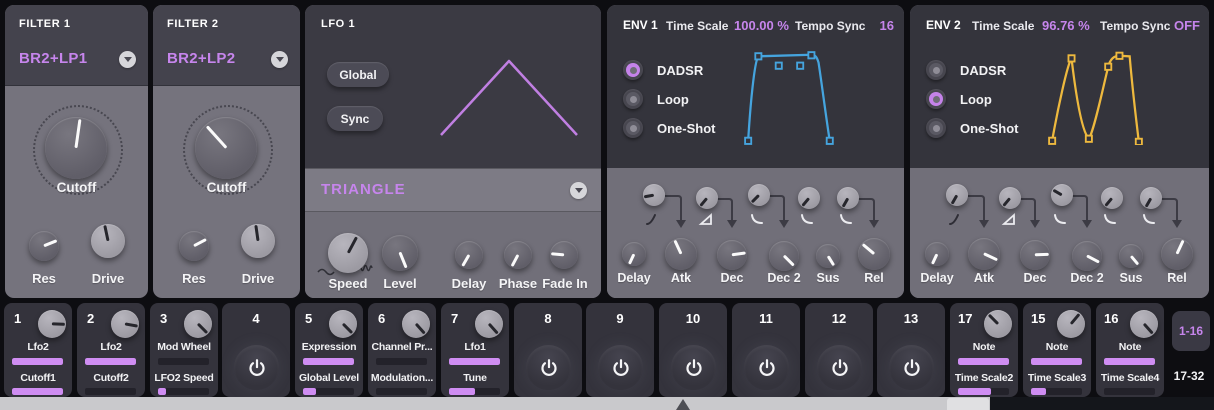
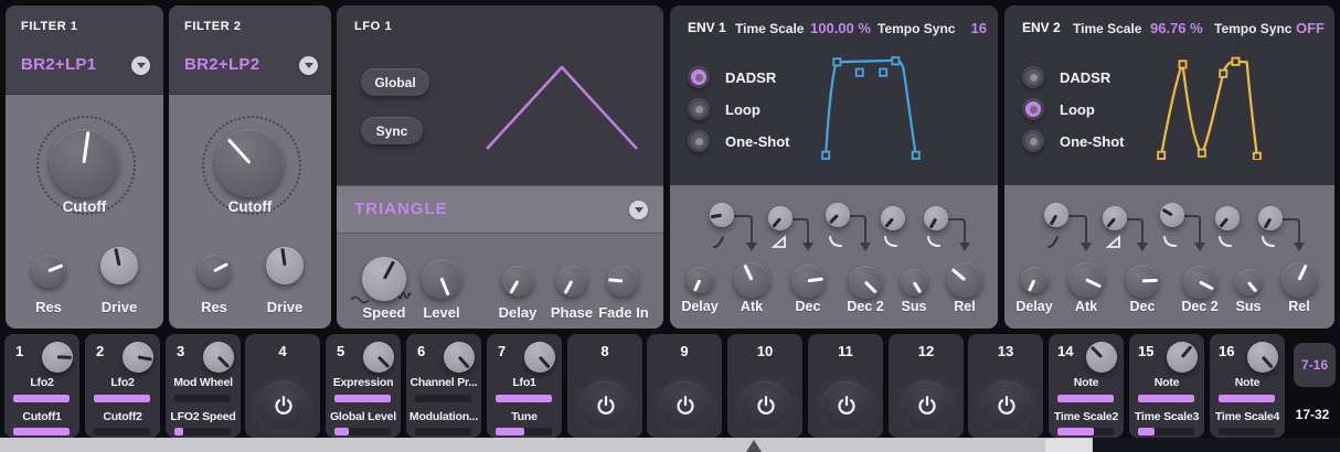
  FILTER 1
  BR2+LP1
  Cutoff
  Res
  Drive
  FILTER 2
  BR2+LP2
  Cutoff
  Res
  Drive
  LFO 1
  Global
  Sync
  TRIANGLE
  Speed
  Level
  Delay
  Phase
  Fade In
  ENV 1
  Time Scale
  100.00 %
  Tempo Sync
  16
  DADSR
  Loop
  One-Shot
  Delay
  Atk
  Dec
  Dec 2
  Sus
  Rel
  ENV 2
  Time Scale
  96.76 %
  Tempo Sync
  OFF
  DADSR
  Loop
  One-Shot
  Delay
  Atk
  Dec
  Dec 2
  Sus
  Rel
  1
  Lfo2
  Cutoff1
  2
  Lfo2
  Cutoff2
  3
  Mod Wheel
  LFO2 Speed
  4
  5
  Expression
  Global Level
  6
  Channel Pr...
  Modulation...
  7
  Lfo1
  Tune
  8
  9
  10
  11
  12
  13
- 17
+ 14
  Note
  Time Scale2
  15
  Note
  Time Scale3
  16
  Note
  Time Scale4
- 1-16
+ 7-16
  17-32
